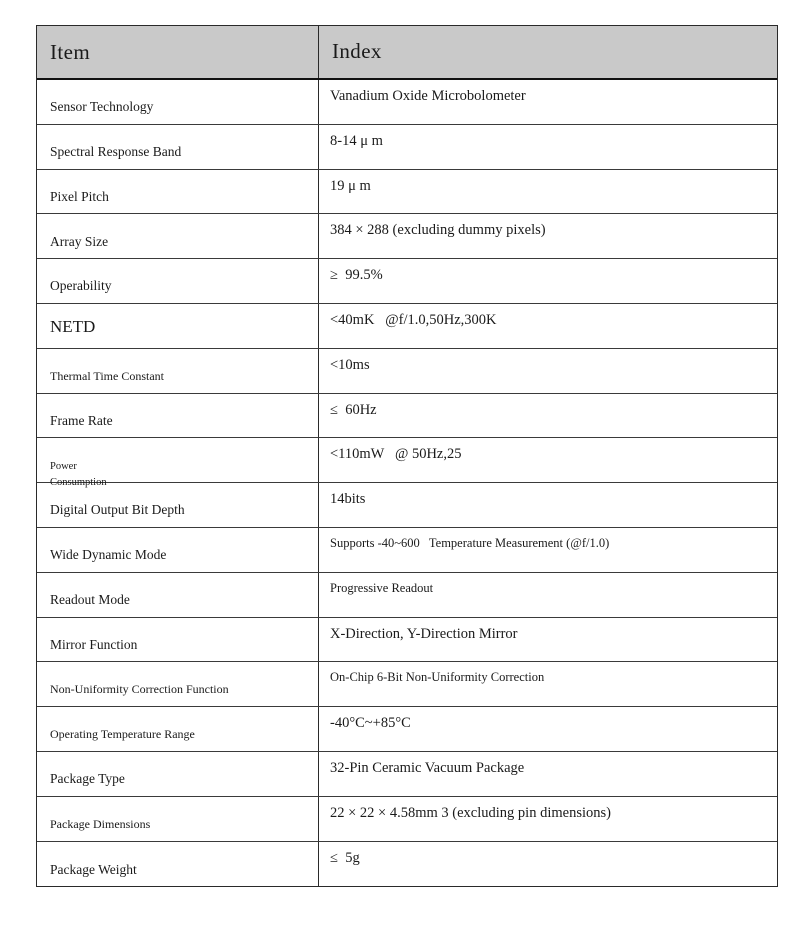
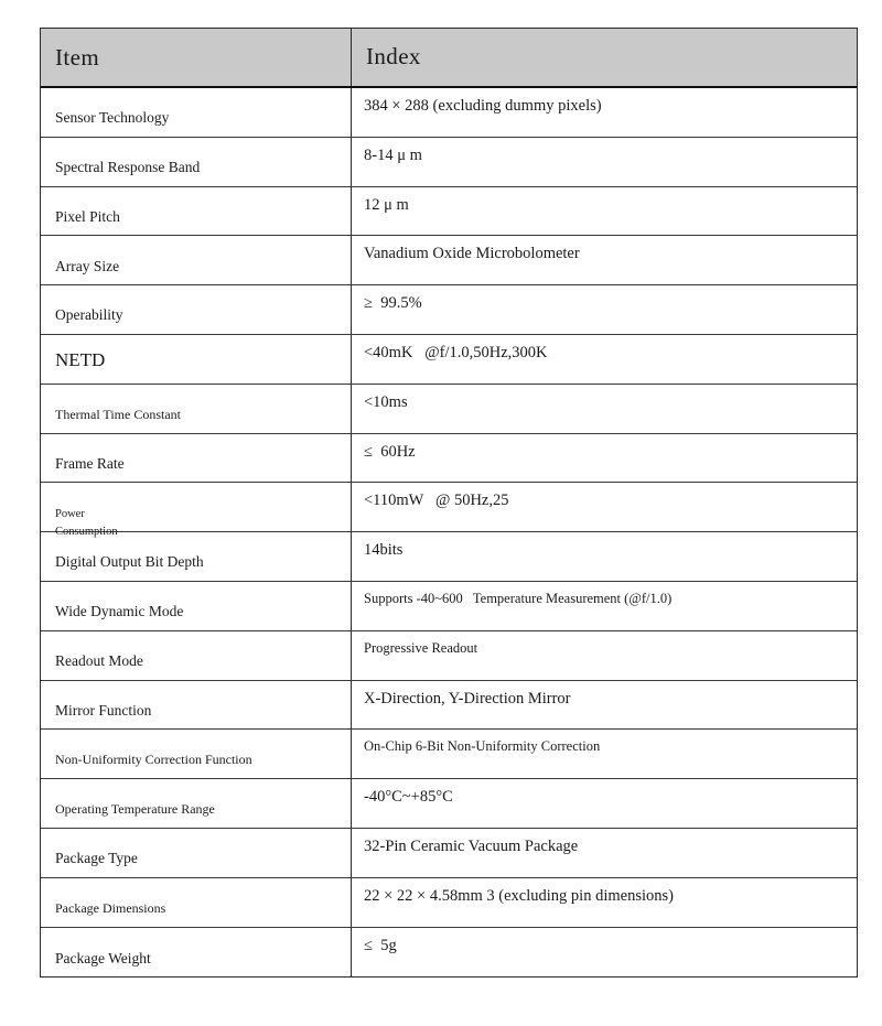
  Item
  Index
  Sensor Technology
- Vanadium Oxide Microbolometer
+ 384 × 288 (excluding dummy pixels)
  Spectral Response Band
  8-14 μ m
  Pixel Pitch
- 19 μ m
+ 12 μ m
  Array Size
- 384 × 288 (excluding dummy pixels)
+ Vanadium Oxide Microbolometer
  Operability
  ≥ 99.5%
  NETD
  <40mK @f/1.0,50Hz,300K
  Thermal Time Constant
  <10ms
  Frame Rate
  ≤ 60Hz
  Power
  Consumption
  <110mW @ 50Hz,25
  Digital Output Bit Depth
  14bits
  Wide Dynamic Mode
  Supports -40~600 Temperature Measurement (@f/1.0)
  Readout Mode
  Progressive Readout
  Mirror Function
  X-Direction, Y-Direction Mirror
  Non-Uniformity Correction Function
  On-Chip 6-Bit Non-Uniformity Correction
  Operating Temperature Range
  -40°C~+85°C
  Package Type
  32-Pin Ceramic Vacuum Package
  Package Dimensions
  22 × 22 × 4.58mm 3 (excluding pin dimensions)
  Package Weight
  ≤ 5g
